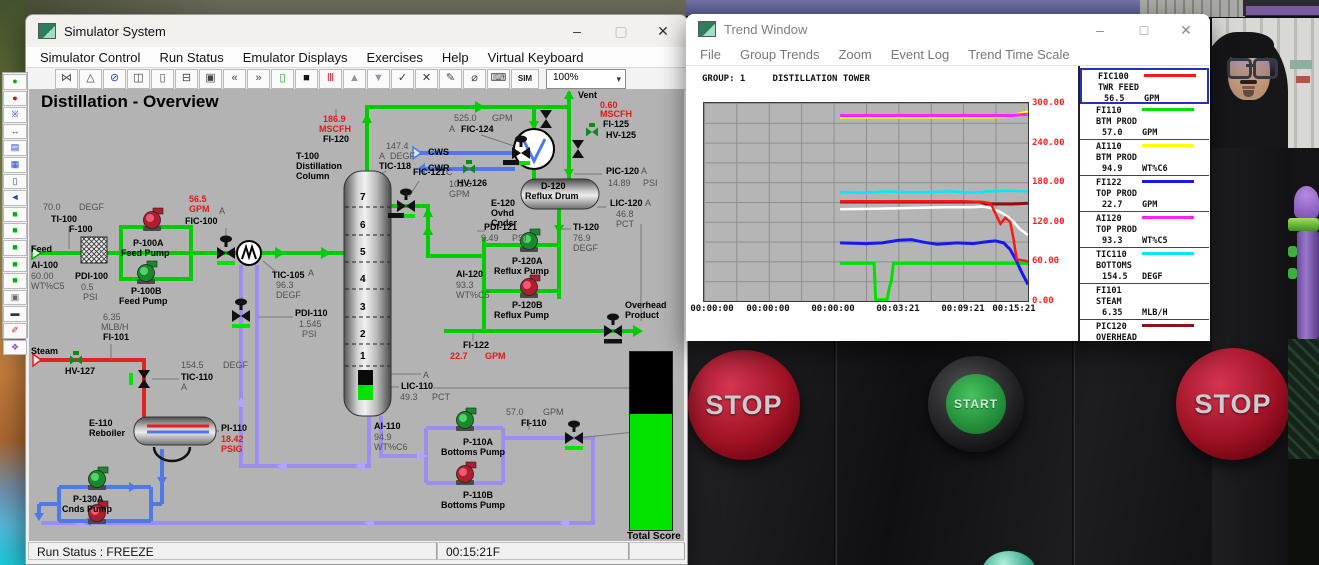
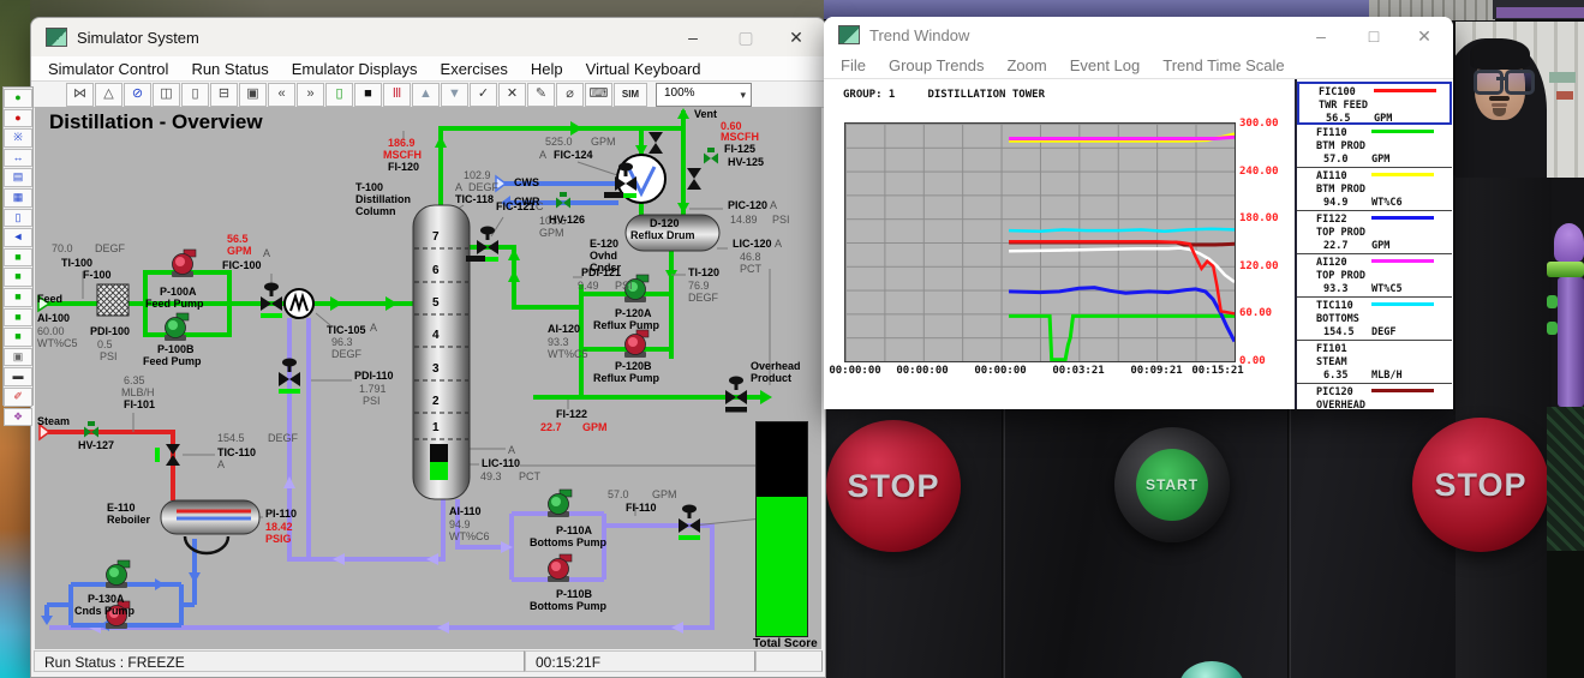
  STOP
  START
  STOP
  Simulator System
  –
  ▢
  ✕
  Simulator Control
  Run Status
  Emulator Displays
  Exercises
  Help
  Virtual Keyboard
  ⋈
  △
  ⊘
  ◫
  ▯
  ⊟
  ▣
  «
  »
  ▯
  ■
  Ⅲ
  ▲
  ▼
  ✓
  ✕
  ✎
  ⌀
  ⌨
  SIM
  100%
  Distillation - Overview
  70.0
  DEGF
  TI-100
  Feed
  F-100
  AI-100
  60.00
  WT%C5
  PDI-100
  0.5
  PSI
  P-100A
  Feed Pump
  P-100B
  Feed Pump
  56.5
  GPM
  A
  FIC-100
  TIC-105
  A
  96.3
  DEGF
  T-100
  Distillation
  Column
  186.9
  MSCFH
  FI-120
- 147.4
+ 102.9
  A
  DEGF
  TIC-118
  FIC-121
  C
  103.6
  GPM
  525.0
  GPM
  A
  FIC-124
  CWS
  CWR
  HV-126
  E-120
  Ovhd
  Cndsr
  Vent
  0.60
  MSCFH
  FI-125
  HV-125
  PIC-120
  A
  14.89
  PSI
  D-120
  Reflux Drum
  LIC-120
  A
  46.8
  PCT
  PDI-121
  9.49
  PSI
  TI-120
  76.9
  DEGF
  P-120A
  Reflux Pump
  P-120B
  Reflux Pump
  AI-120
  93.3
  WT%C5
  Overhead
  Product
  FI-122
  22.7
  GPM
  A
  LIC-110
  49.3
  PCT
  AI-110
  94.9
  WT%C6
  57.0
  GPM
  FI-110
  P-110A
  Bottoms Pump
  P-110B
  Bottoms Pump
  Steam
  HV-127
  6.35
  MLB/H
  FI-101
  154.5
  DEGF
  TIC-110
  A
  E-110
  Reboiler
  PI-110
  18.42
  PSIG
  PDI-110
- 1.545
+ 1.791
  PSI
  P-130A
  Cnds Pump
  7
  6
  5
  4
  3
  2
  1
  Total Score
  Run Status : FREEZE
  00:15:21F
  ●
  ●
  ※
  ↔
  ▤
  ▦
  ▯
  ◄
  ■
  ■
  ■
  ■
  ■
  ▣
  ▬
  ✐
  ❖
  Trend Window
  –
  □
  ✕
  File
  Group Trends
  Zoom
  Event Log
  Trend Time Scale
  GROUP: 1 DISTILLATION TOWER
  300.00
  240.00
  180.00
  120.00
  60.00
  0.00
  00:00:00
  00:00:00
  00:00:00
  00:03:21
  00:09:21
  00:15:21
  FIC100
  TWR FEED
  56.5
  GPM
  FI110
  BTM PROD
  57.0
  GPM
  AI110
  BTM PROD
  94.9
  WT%C6
  FI122
  TOP PROD
  22.7
  GPM
  AI120
  TOP PROD
  93.3
  WT%C5
  TIC110
  BOTTOMS
  154.5
  DEGF
  FI101
  STEAM
  6.35
  MLB/H
  PIC120
  OVERHEAD
